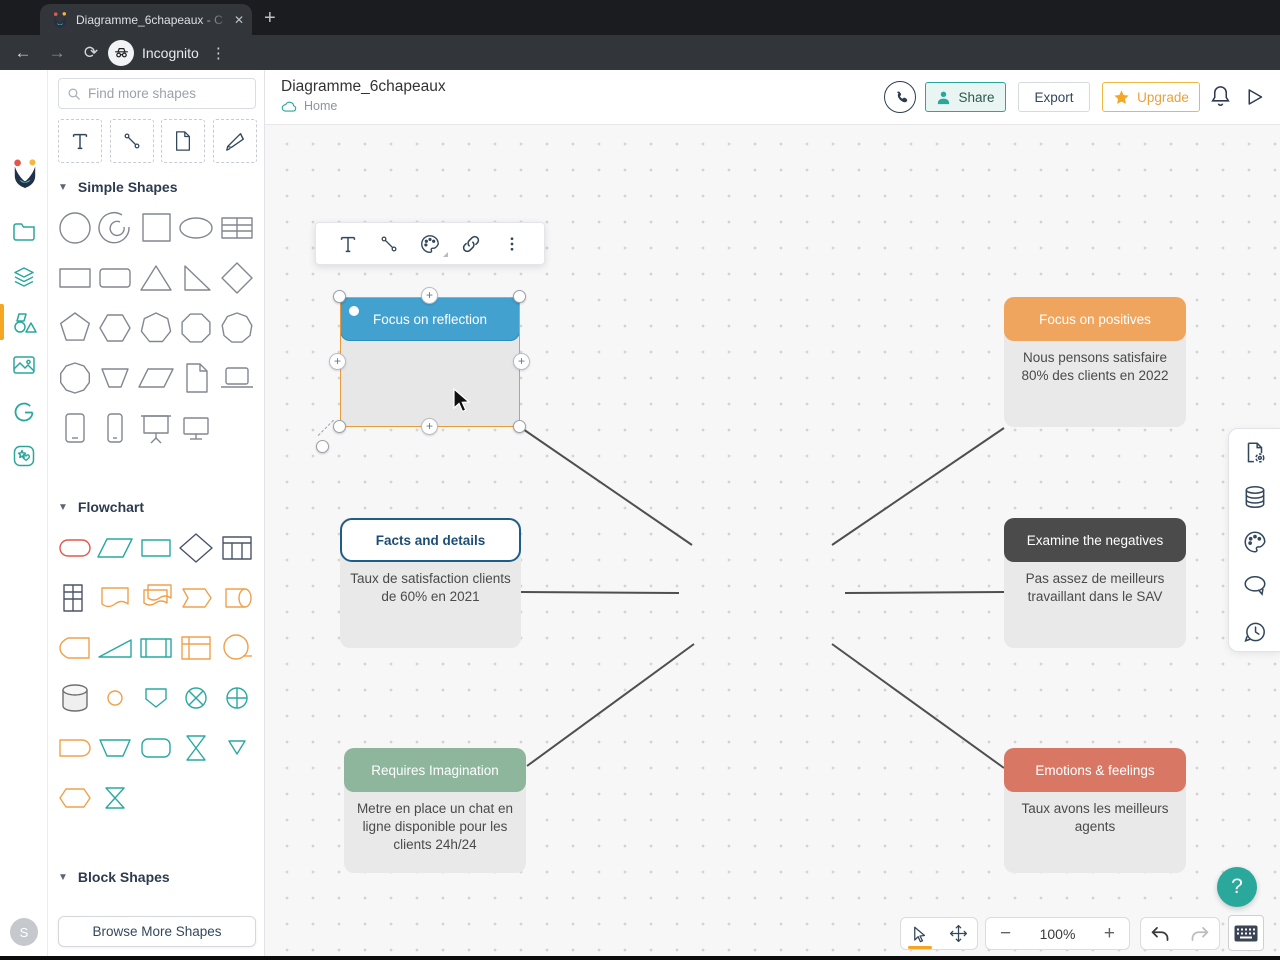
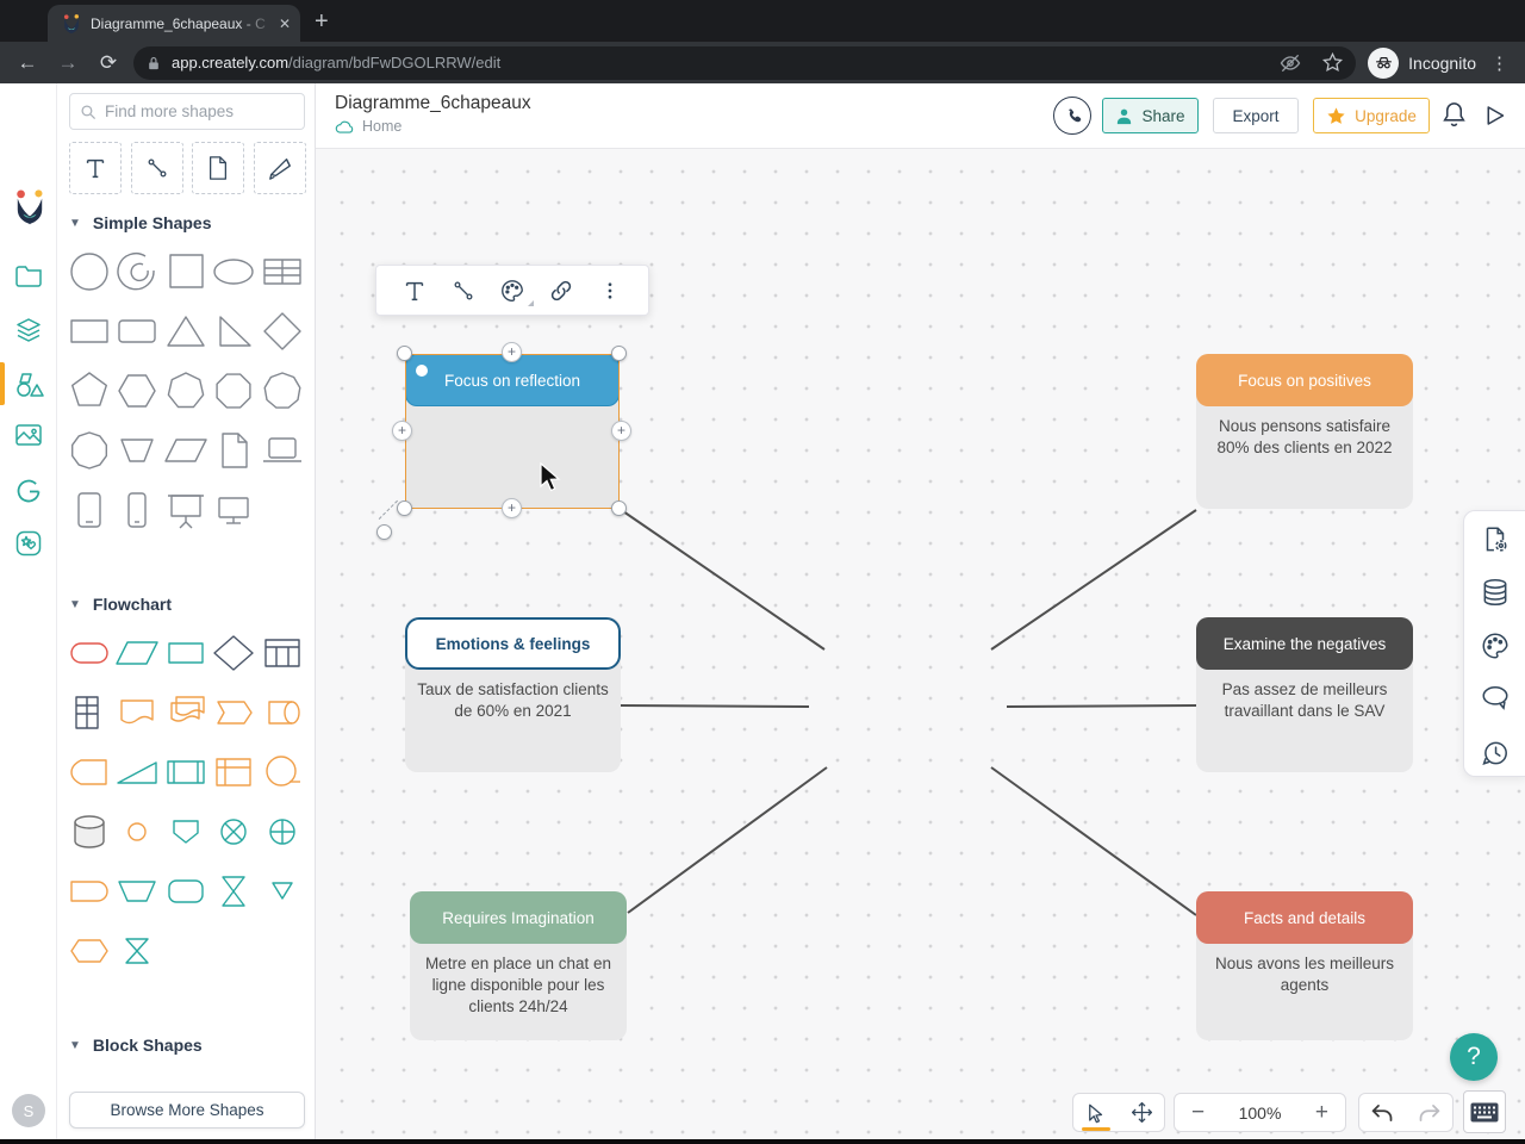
  Diagramme_6chapeaux - C
  ✕
  +
  ←
  →
  ⟳
+ app.creately.com
+ /diagram/bdFwDGOLRRW/edit
  Incognito
  ⋮
  Diagramme_6chapeaux
  Home
  Share
  Export
  Upgrade
  S
  Find more shapes
  ▼
  Simple Shapes
  ▼
  Flowchart
  ▼
  Block Shapes
  Browse More Shapes
  Focus on reflection
  Focus on positives
  Nous pensons satisfaire 80% des clients en 2022
- Facts and details
+ Emotions & feelings
  Taux de satisfaction clients de 60% en 2021
  Examine the negatives
  Pas assez de meilleurs travaillant dans le SAV
  Requires Imagination
  Metre en place un chat en ligne disponible pour les clients 24h/24
- Emotions & feelings
+ Facts and details
- Taux avons les meilleurs agents
+ Nous avons les meilleurs agents
  +
  +
  +
  +
  ?
  −
  100%
  +
